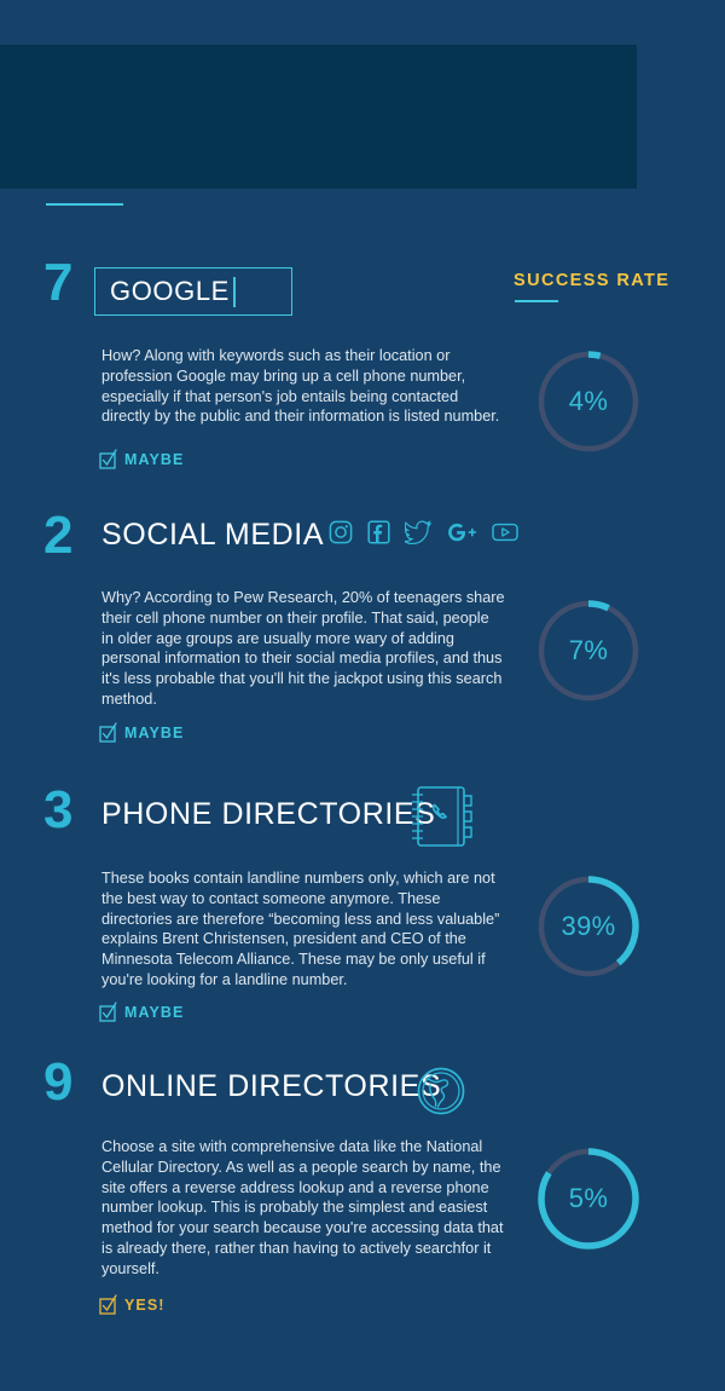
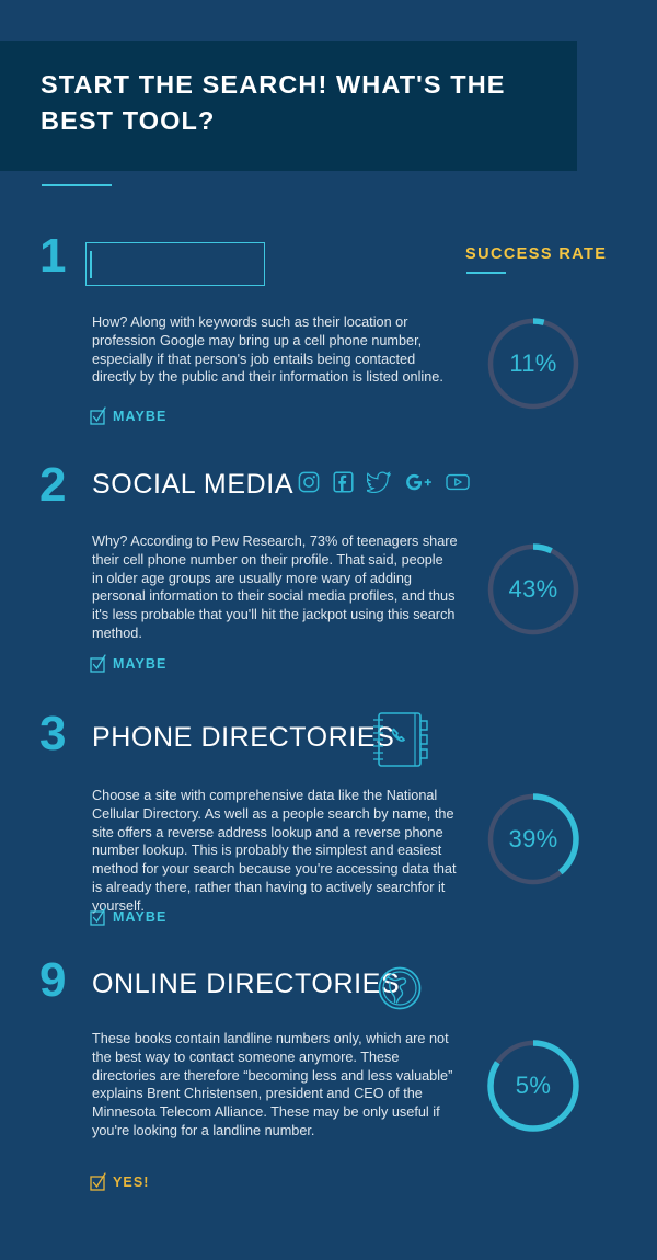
+ START THE SEARCH! WHAT'S THE BEST TOOL?
  SUCCESS RATE
- 7
+ 1
- GOOGLE
- How? Along with keywords such as their location or profession Google may bring up a cell phone number, especially if that person's job entails being contacted directly by the public and their information is listed number.
+ How? Along with keywords such as their location or profession Google may bring up a cell phone number, especially if that person's job entails being contacted directly by the public and their information is listed online.
  MAYBE
- 4%
+ 11%
  2
  SOCIAL MEDIA
- Why? According to Pew Research, 20% of teenagers share their cell phone number on their profile. That said, people in older age groups are usually more wary of adding personal information to their social media profiles, and thus it's less probable that you'll hit the jackpot using this search method.
+ Why? According to Pew Research, 73% of teenagers share their cell phone number on their profile. That said, people in older age groups are usually more wary of adding personal information to their social media profiles, and thus it's less probable that you'll hit the jackpot using this search method.
  MAYBE
- 7%
+ 43%
  3
  PHONE DIRECTORIES
- These books contain landline numbers only, which are not the best way to contact someone anymore. These directories are therefore “becoming less and less valuable” explains Brent Christensen, president and CEO of the Minnesota Telecom Alliance. These may be only useful if you're looking for a landline number.
+ Choose a site with comprehensive data like the National Cellular Directory. As well as a people search by name, the site offers a reverse address lookup and a reverse phone number lookup. This is probably the simplest and easiest method for your search because you're accessing data that is already there, rather than having to actively searchfor it yourself.
  MAYBE
  39%
  9
  ONLINE DIRECTORIES
- Choose a site with comprehensive data like the National Cellular Directory. As well as a people search by name, the site offers a reverse address lookup and a reverse phone number lookup. This is probably the simplest and easiest method for your search because you're accessing data that is already there, rather than having to actively searchfor it yourself.
+ These books contain landline numbers only, which are not the best way to contact someone anymore. These directories are therefore “becoming less and less valuable” explains Brent Christensen, president and CEO of the Minnesota Telecom Alliance. These may be only useful if you're looking for a landline number.
  YES!
  5%
